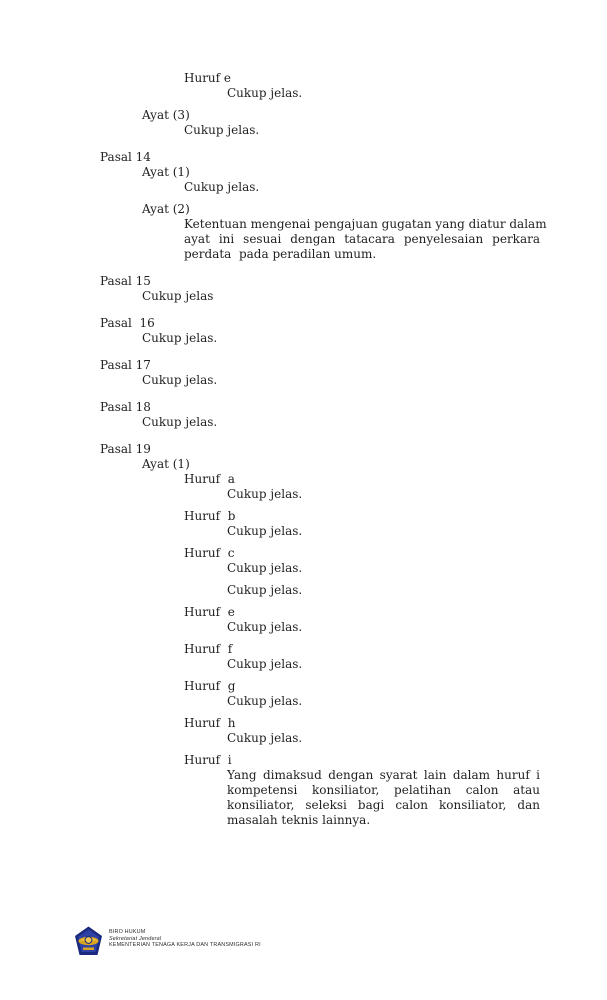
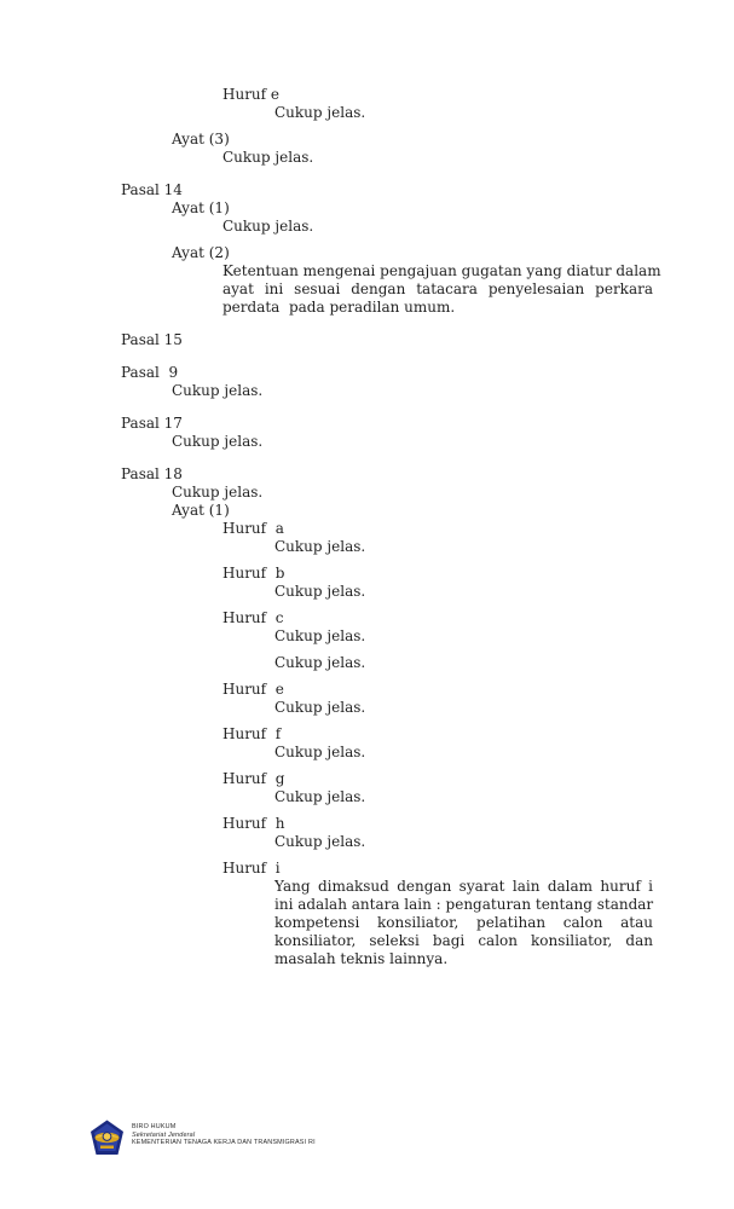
  Huruf e
  Cukup jelas.
  Ayat (3)
  Cukup jelas.
  Pasal 14
  Ayat (1)
  Cukup jelas.
  Ayat (2)
  Ketentuan mengenai pengajuan gugatan yang diatur dalam
  ayat ini sesuai dengan tatacara penyelesaian perkara
  perdata pada peradilan umum.
  Pasal 15
- Cukup jelas
- Pasal 16
+ Pasal 9
  Cukup jelas.
  Pasal 17
  Cukup jelas.
  Pasal 18
  Cukup jelas.
- Pasal 19
  Ayat (1)
  Huruf a
  Cukup jelas.
  Huruf b
  Cukup jelas.
  Huruf c
  Cukup jelas.
  Cukup jelas.
  Huruf e
  Cukup jelas.
  Huruf f
  Cukup jelas.
  Huruf g
  Cukup jelas.
  Huruf h
  Cukup jelas.
  Huruf i
  Yang dimaksud dengan syarat lain dalam huruf i
+ ini adalah antara lain : pengaturan tentang standar
  kompetensi konsiliator, pelatihan calon atau
  konsiliator, seleksi bagi calon konsiliator, dan
  masalah teknis lainnya.
